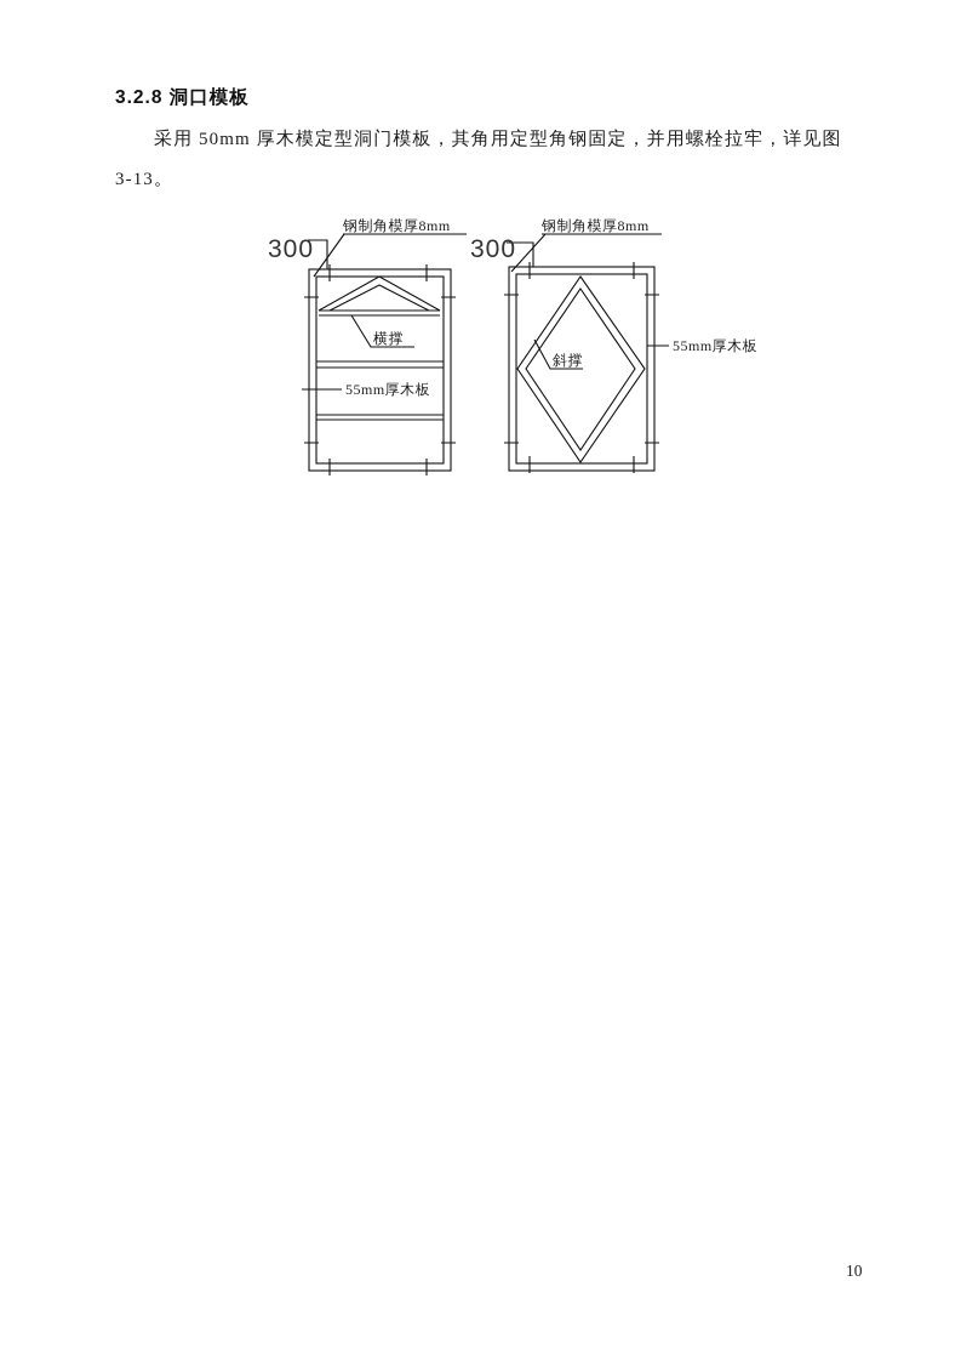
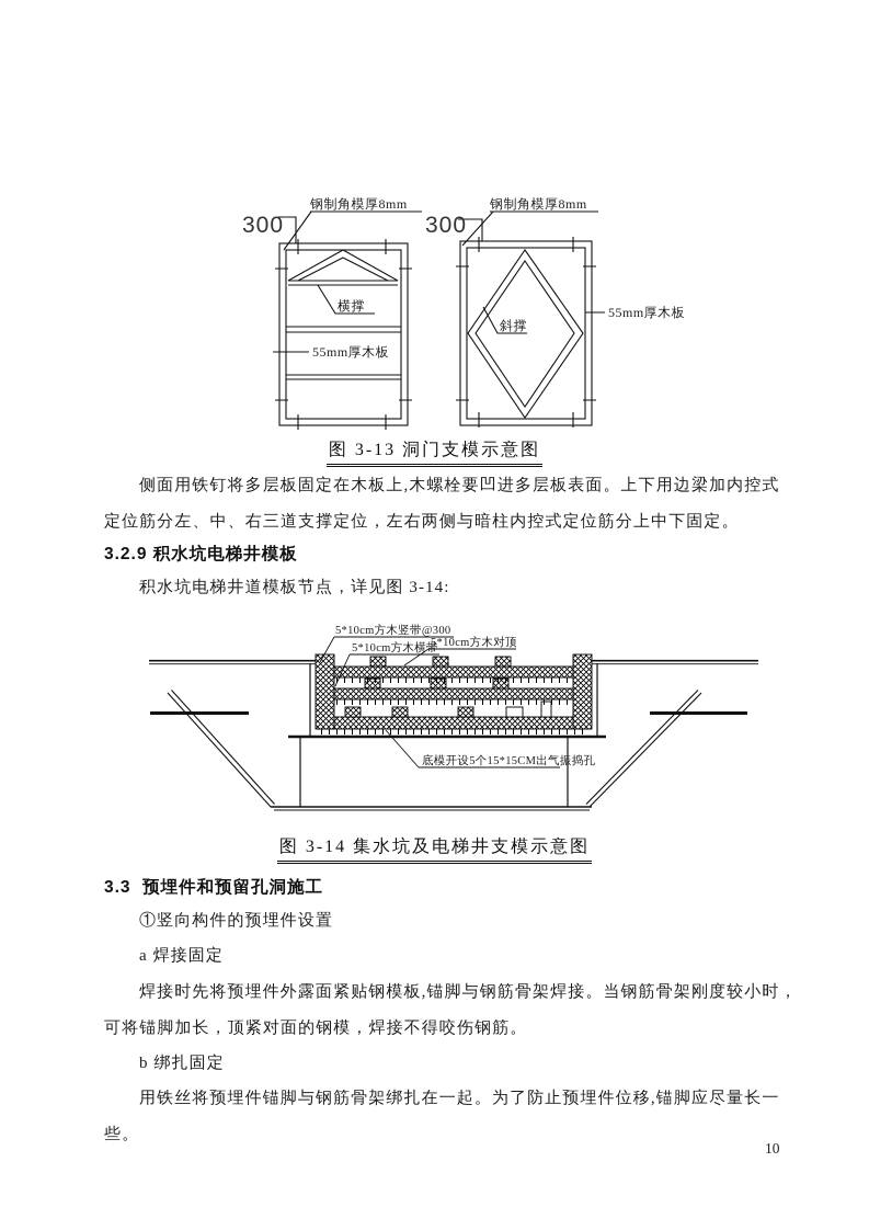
- 3.2.8 洞口模板
- 采用 50mm 厚木模定型洞门模板，其角用定型角钢固定，并用螺栓拉牢，详见图
- 3-13。
  300
  300
  钢制角模厚8mm
  钢制角模厚8mm
  横撑
  斜撑
  55mm厚木板
  55mm厚木板
+ 图 3-13 洞门支模示意图
+ 侧面用铁钉将多层板固定在木板上,木螺栓要凹进多层板表面。上下用边梁加内控式
+ 定位筋分左、中、右三道支撑定位，左右两侧与暗柱内控式定位筋分上中下固定。
+ 3.2.9 积水坑电梯井模板
+ 积水坑电梯井道模板节点，详见图 3-14:
+ 5*10cm方木竖带@300
+ 5*10cm方木横带
+ 5*10cm方木对顶
+ 底模开设5个15*15CM出气振捣孔
+ 图 3-14 集水坑及电梯井支模示意图
+ 3.3 预埋件和预留孔洞施工
+ ①竖向构件的预埋件设置
+ a 焊接固定
+ 焊接时先将预埋件外露面紧贴钢模板,锚脚与钢筋骨架焊接。当钢筋骨架刚度较小时，
+ 可将锚脚加长，顶紧对面的钢模，焊接不得咬伤钢筋。
+ b 绑扎固定
+ 用铁丝将预埋件锚脚与钢筋骨架绑扎在一起。为了防止预埋件位移,锚脚应尽量长一
+ 些。
  10
